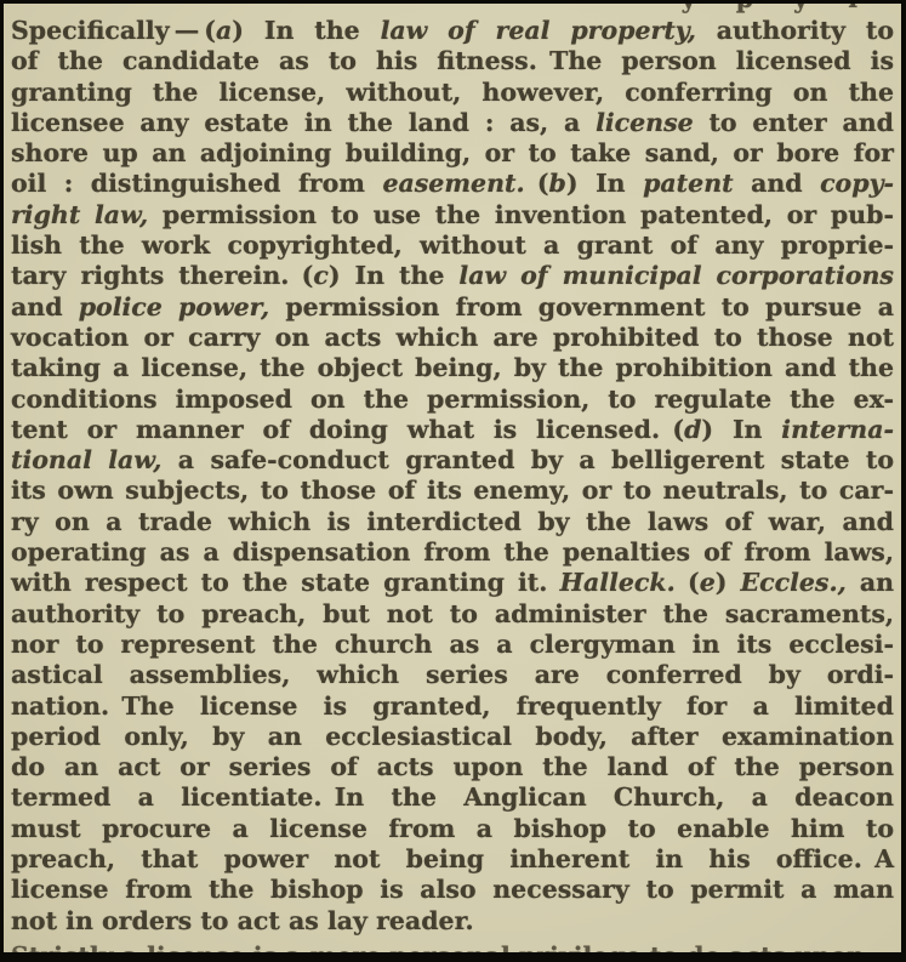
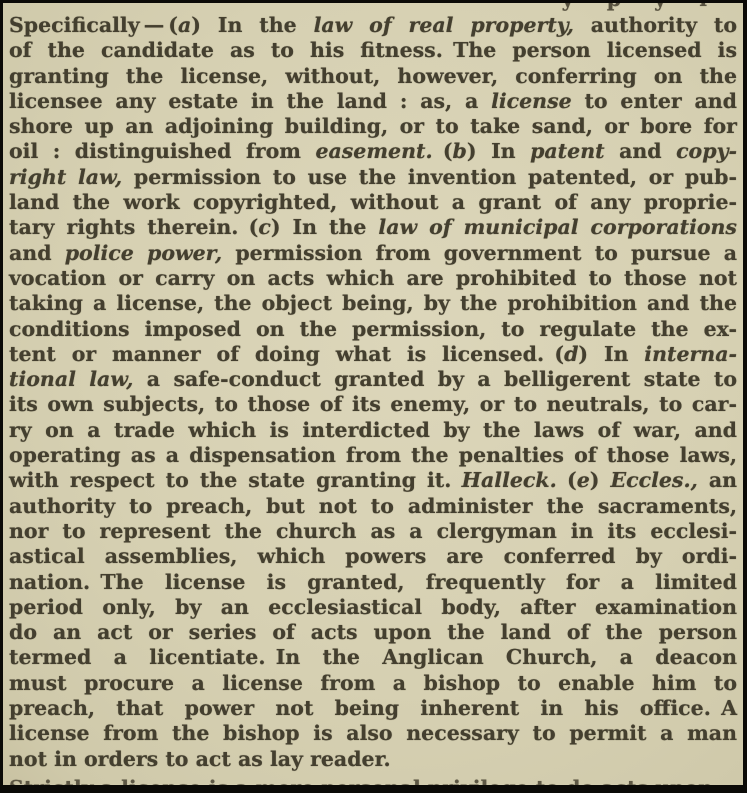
  Specifically — (a) In the law of real property, authority to
  of the candidate as to his fitness. The person licensed is
  granting the license, without, however, conferring on the
  licensee any estate in the land : as, a license to enter and
  shore up an adjoining building, or to take sand, or bore for
  oil : distinguished from easement. (b) In patent and copy-
  right law, permission to use the invention patented, or pub-
- lish the work copyrighted, without a grant of any proprie-
+ land the work copyrighted, without a grant of any proprie-
  tary rights therein. (c) In the law of municipal corporations
  and police power, permission from government to pursue a
  vocation or carry on acts which are prohibited to those not
  taking a license, the object being, by the prohibition and the
  conditions imposed on the permission, to regulate the ex-
  tent or manner of doing what is licensed. (d) In interna-
  tional law, a safe-conduct granted by a belligerent state to
  its own subjects, to those of its enemy, or to neutrals, to car-
  ry on a trade which is interdicted by the laws of war, and
- operating as a dispensation from the penalties of from laws,
+ operating as a dispensation from the penalties of those laws,
  with respect to the state granting it. Halleck. (e) Eccles., an
  authority to preach, but not to administer the sacraments,
  nor to represent the church as a clergyman in its ecclesi-
- astical assemblies, which series are conferred by ordi-
+ astical assemblies, which powers are conferred by ordi-
  nation. The license is granted, frequently for a limited
  period only, by an ecclesiastical body, after examination
  do an act or series of acts upon the land of the person
  termed a licentiate. In the Anglican Church, a deacon
  must procure a license from a bishop to enable him to
  preach, that power not being inherent in his office. A
  license from the bishop is also necessary to permit a man
  not in orders to act as lay reader.
